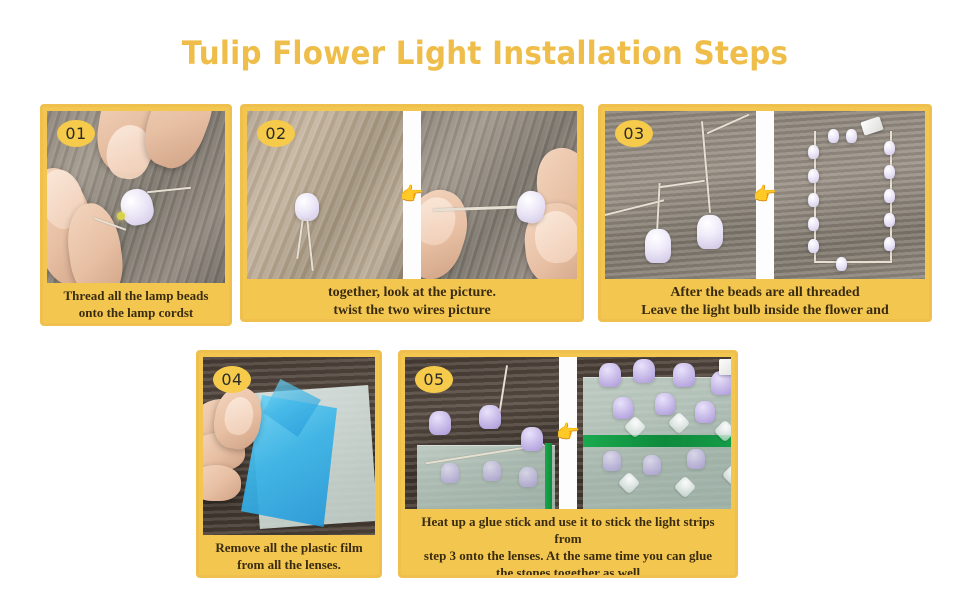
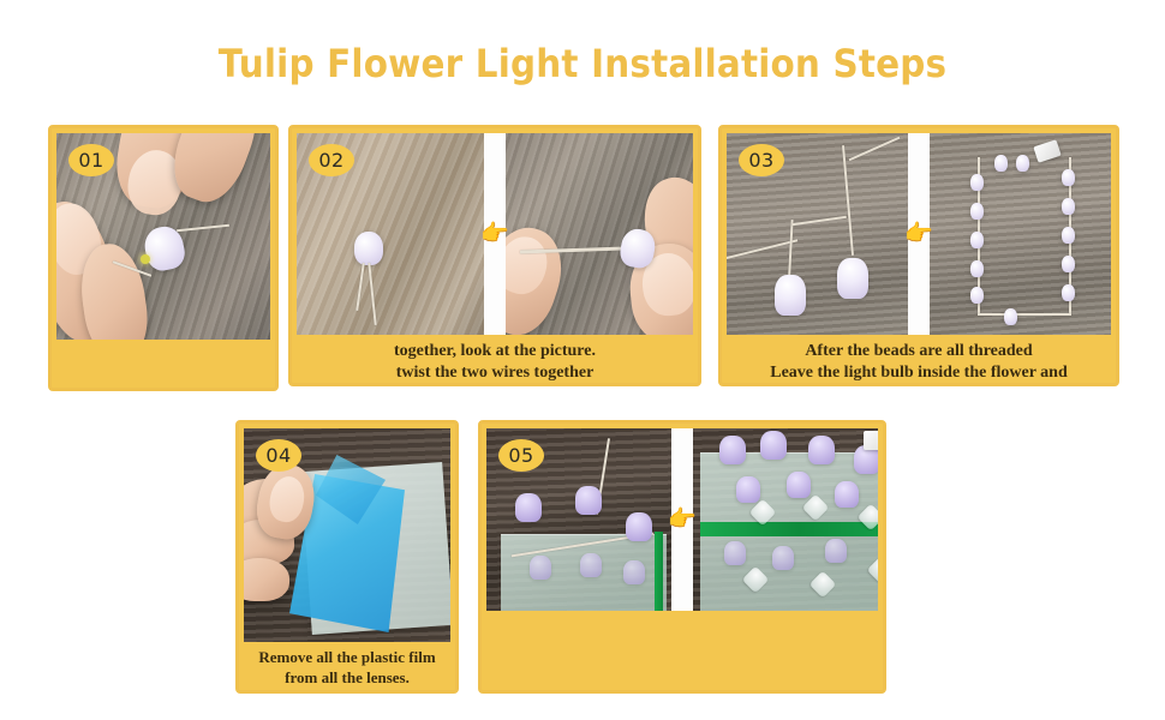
  Tulip Flower Light Installation Steps
  01
- Thread all the lamp beads
- onto the lamp cordst
  👉
  02
  together, look at the picture.
- twist the two wires picture
+ twist the two wires together
  👉
  03
  After the beads are all threaded
  Leave the light bulb inside the flower and
  04
  Remove all the plastic film
  from all the lenses.
  👉
  05
- Heat up a glue stick and use it to stick the light strips from
- step 3 onto the lenses. At the same time you can glue
- the stones together as well
